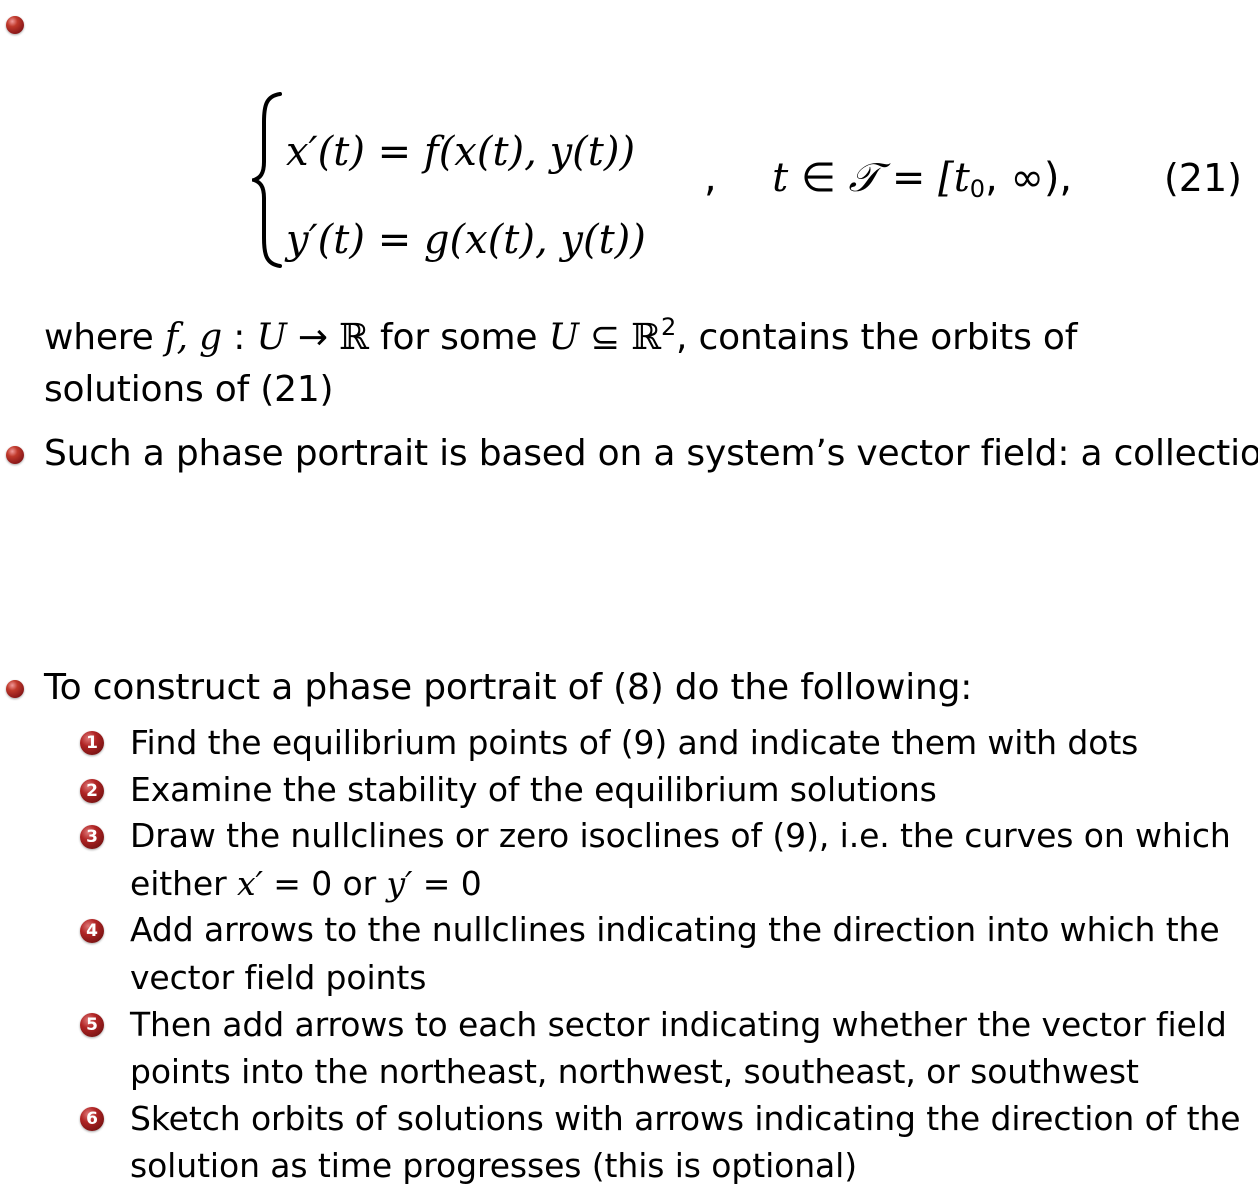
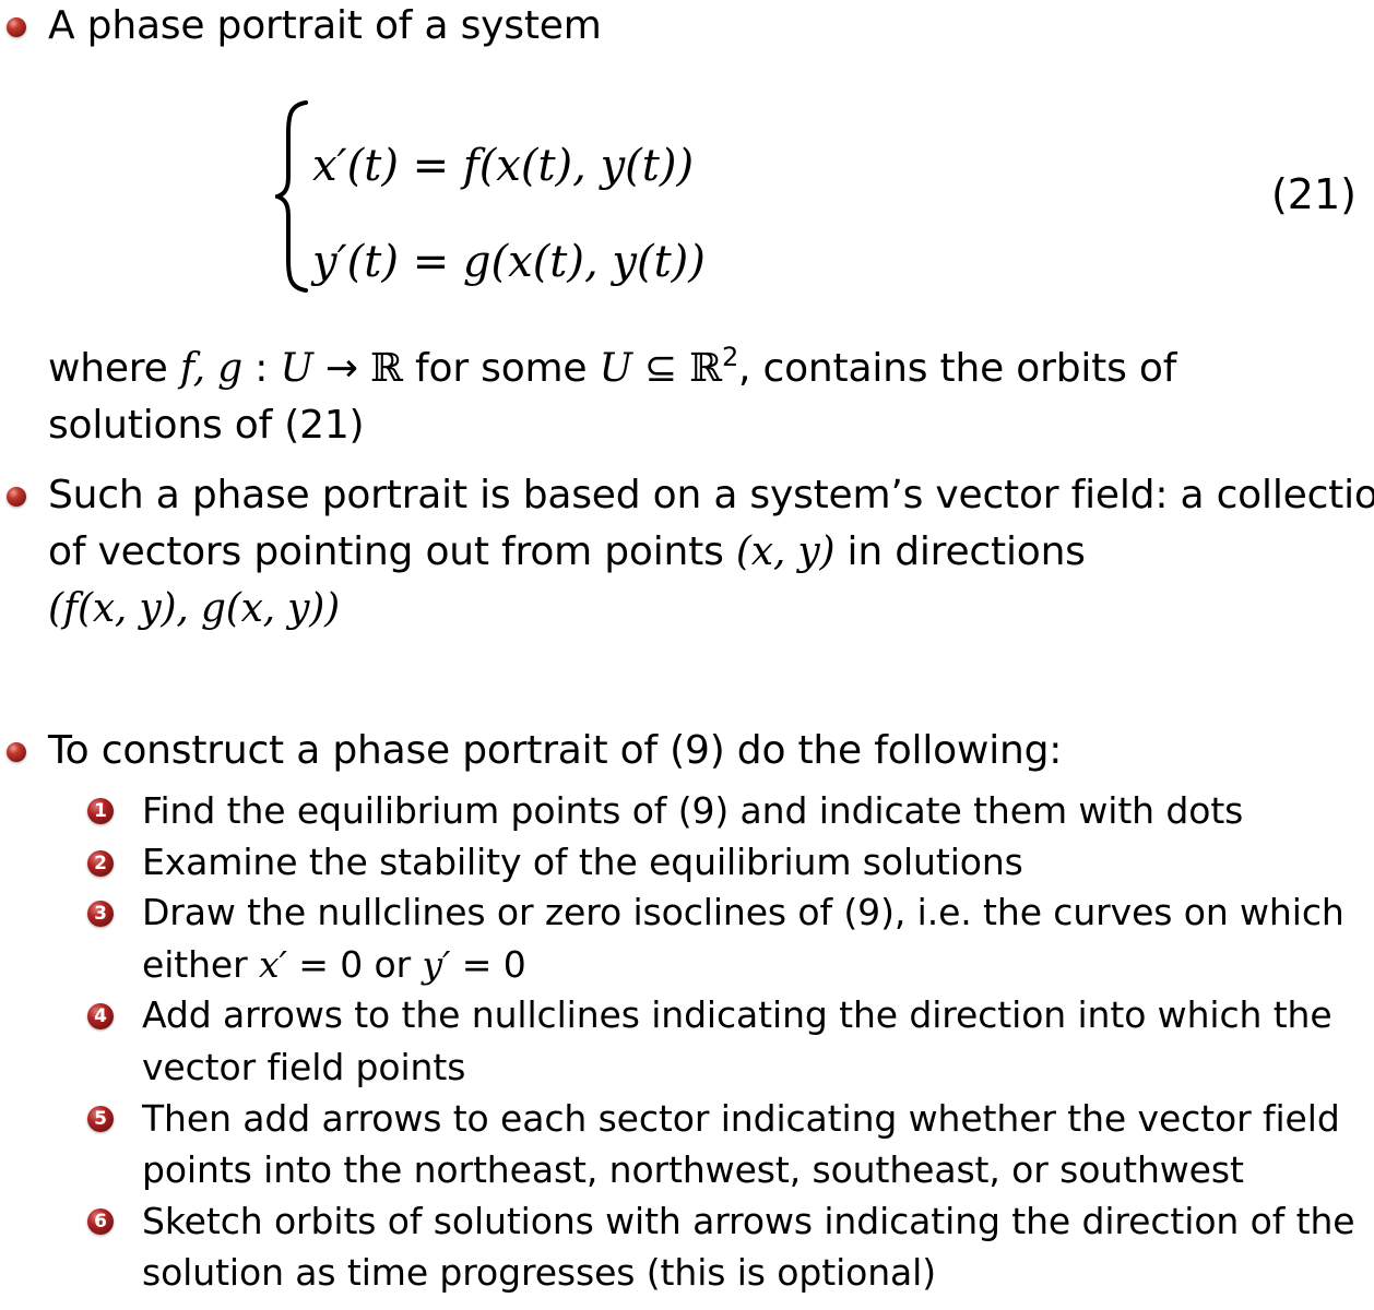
+ A phase portrait of a system
  x′(t) = f(x(t), y(t))
  y′(t) = g(x(t), y(t))
- , t ∈ 𝒯 = [t0, ∞),
  (21)
  where f, g : U → ℝ for some U ⊆ ℝ2, contains the orbits of
  solutions of (21)
  Such a phase portrait is based on a system’s vector field: a collectio
+ of vectors pointing out from points (x, y) in directions
+ (f(x, y), g(x, y))
- To construct a phase portrait of (8) do the following:
+ To construct a phase portrait of (9) do the following:
  1
  Find the equilibrium points of (9) and indicate them with dots
  2
  Examine the stability of the equilibrium solutions
  3
  Draw the nullclines or zero isoclines of (9), i.e. the curves on which
  either x′ = 0 or y′ = 0
  4
  Add arrows to the nullclines indicating the direction into which the
  vector field points
  5
  Then add arrows to each sector indicating whether the vector field
  points into the northeast, northwest, southeast, or southwest
  6
  Sketch orbits of solutions with arrows indicating the direction of the
  solution as time progresses (this is optional)
